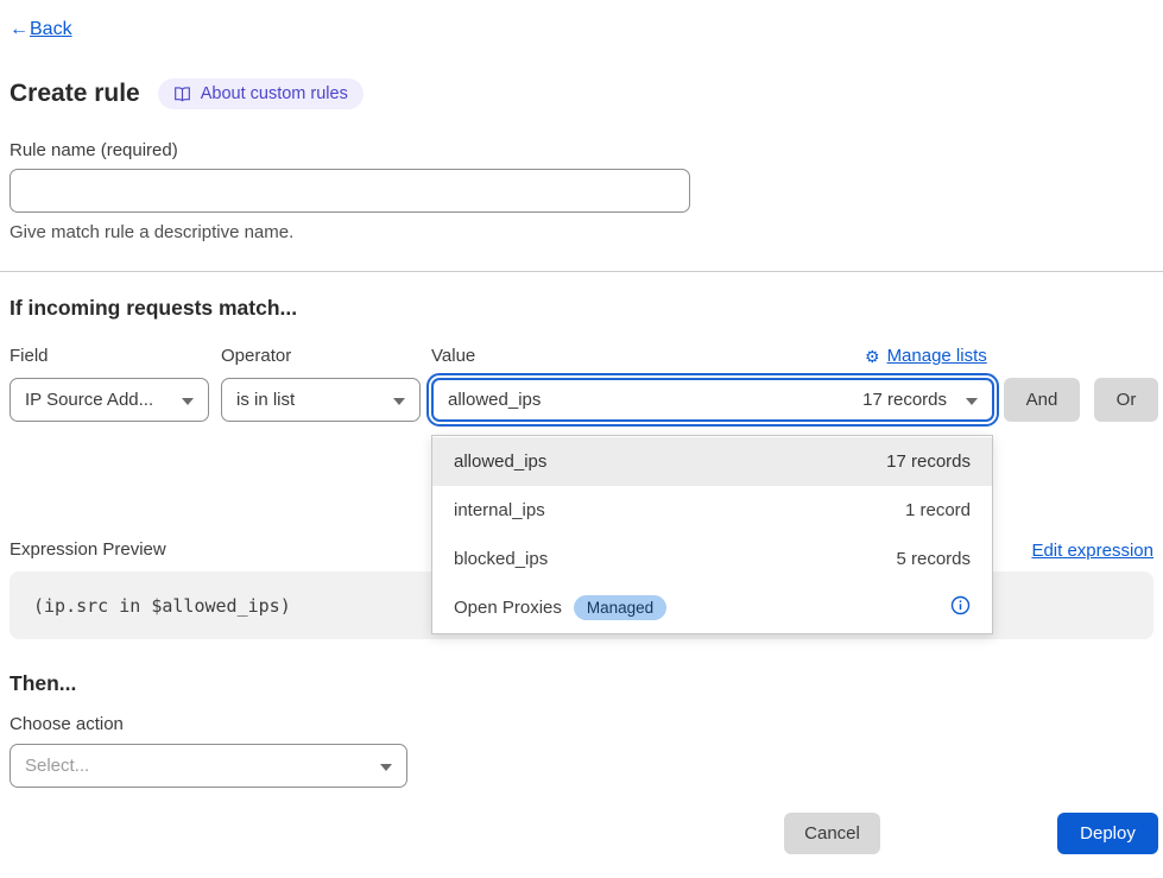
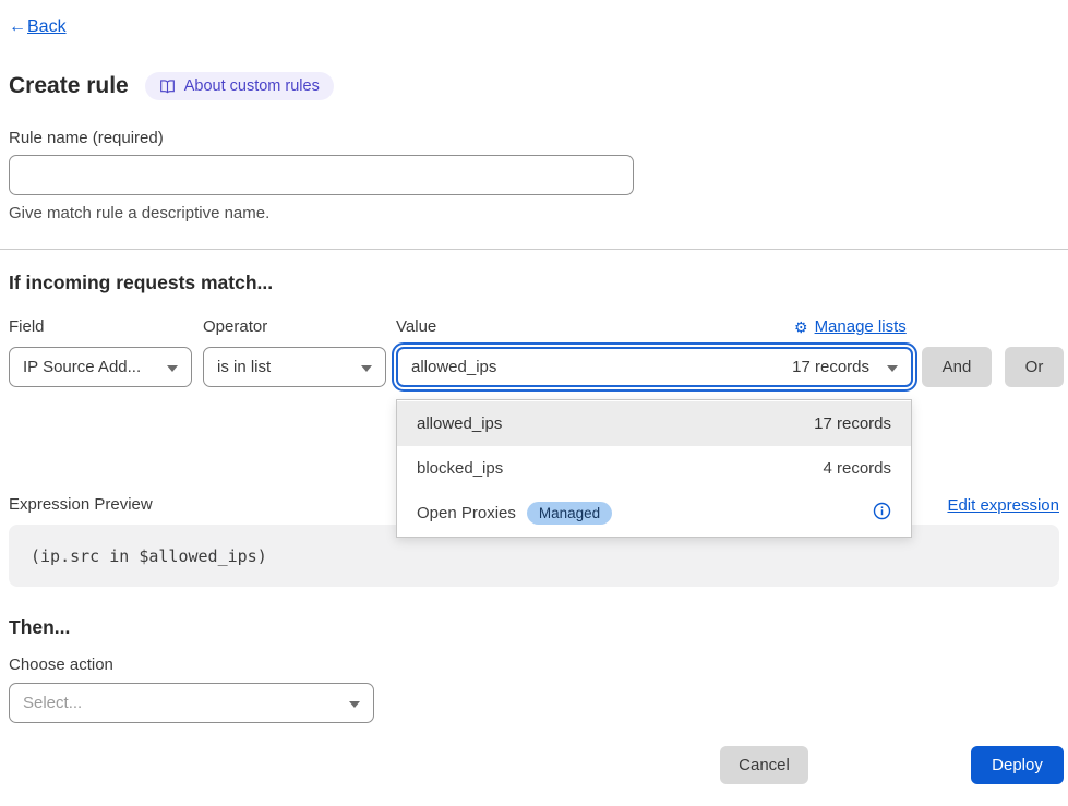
  ←Back
  Create rule
  About custom rules
  Rule name (required)
  Give match rule a descriptive name.
  If incoming requests match...
  Field
  Operator
  Value
  ⚙
  Manage lists
  IP Source Add...
  is in list
  allowed_ips
  17 records
  And
  Or
  allowed_ips
  17 records
- internal_ips
- 1 record
  blocked_ips
- 5 records
+ 4 records
  Open Proxies
  Managed
  Expression Preview
  Edit expression
  (ip.src in $allowed_ips)
  Then...
  Choose action
  Select...
  Cancel
  Deploy
